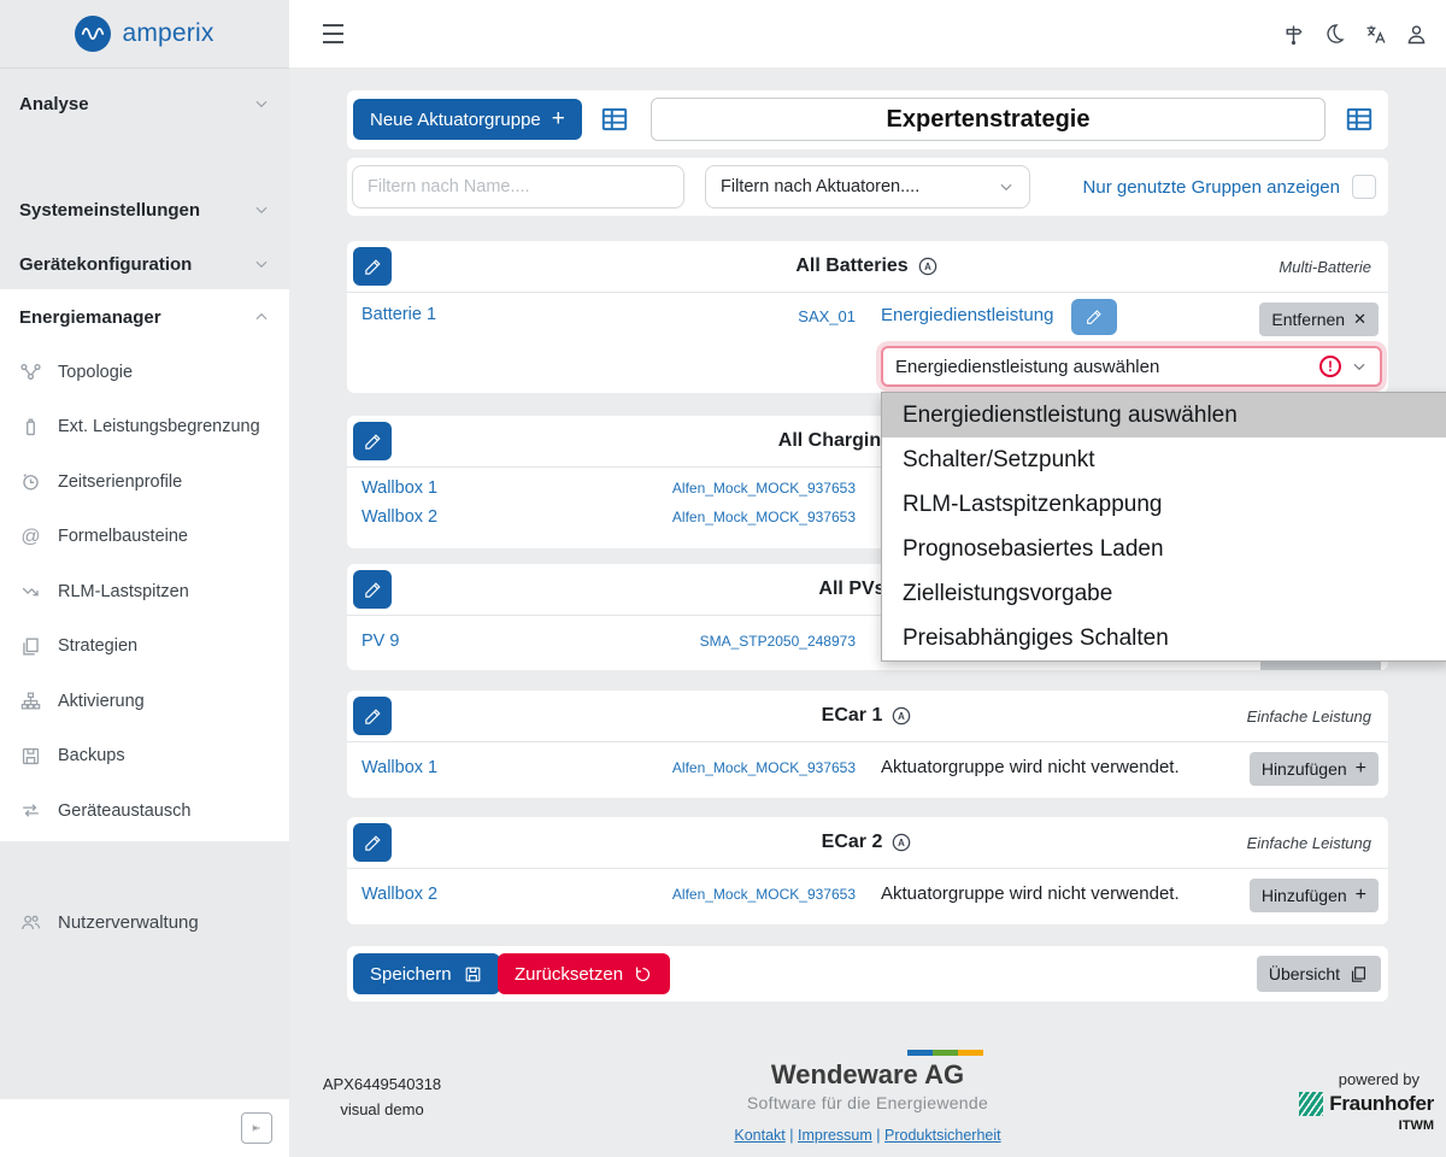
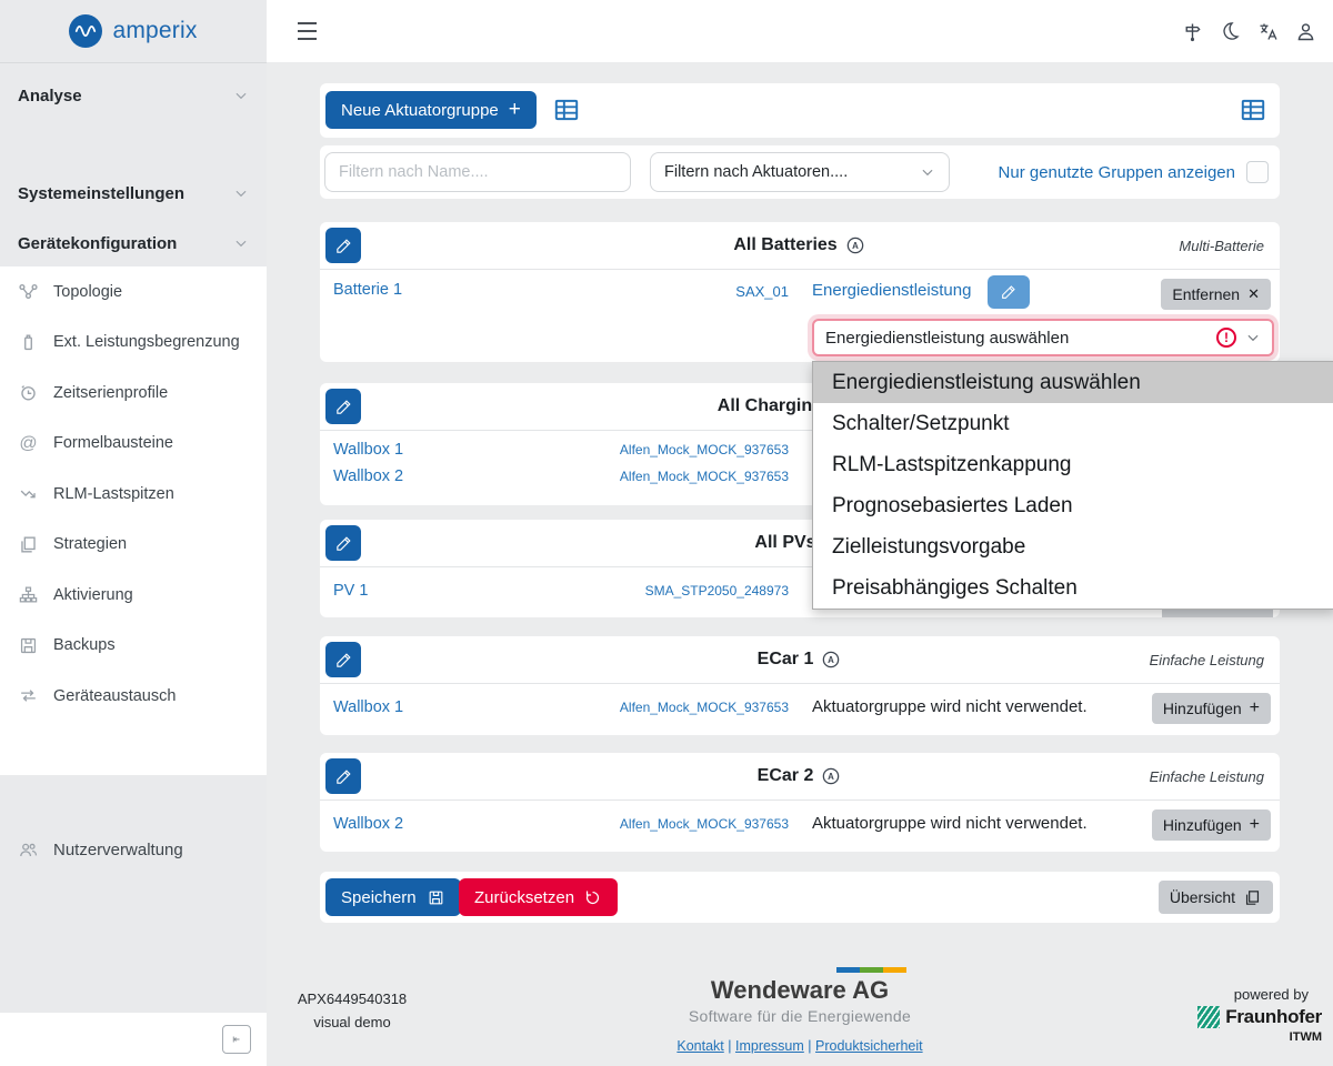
  amperix
  Analyse
  Systemeinstellungen
  Gerätekonfiguration
- Energiemanager
  Topologie
  Ext. Leistungsbegrenzung
  Zeitserienprofile
  @
  Formelbausteine
  RLM-Lastspitzen
  Strategien
  Aktivierung
  Backups
  Geräteaustausch
  Nutzerverwaltung
  Neue Aktuatorgruppe
  +
- Expertenstrategie
  Filtern nach Name....
  Filtern nach Aktuatoren....
  Nur genutzte Gruppen anzeigen
  All Batteries
  A
  Multi-Batterie
  Batterie 1
  SAX_01
  Energiedienstleistung
  Entfernen
  ✕
  Energiedienstleistung auswählen
  !
  Wallbox 1
  Alfen_Mock_MOCK_937653
  Wallbox 2
  Alfen_Mock_MOCK_937653
  All PV
- PV 9
+ PV 1
  SMA_STP2050_248973
  ECar 1
  A
  Einfache Leistung
  Wallbox 1
  Alfen_Mock_MOCK_937653
  Aktuatorgruppe wird nicht verwendet.
  Hinzufügen
  +
  ECar 2
  A
  Einfache Leistung
  Wallbox 2
  Alfen_Mock_MOCK_937653
  Aktuatorgruppe wird nicht verwendet.
  Hinzufügen
  +
  Speichern
  Zurücksetzen
  Übersicht
  Energiedienstleistung auswählen
  Schalter/Setzpunkt
  RLM-Lastspitzenkappung
  Prognosebasiertes Laden
  Zielleistungsvorgabe
  Preisabhängiges Schalten
  APX6449540318
  visual demo
  Wendeware AG
  Software für die Energiewende
  Kontakt | Impressum | Produktsicherheit
  powered by
  Fraunhofer
  ITWM
